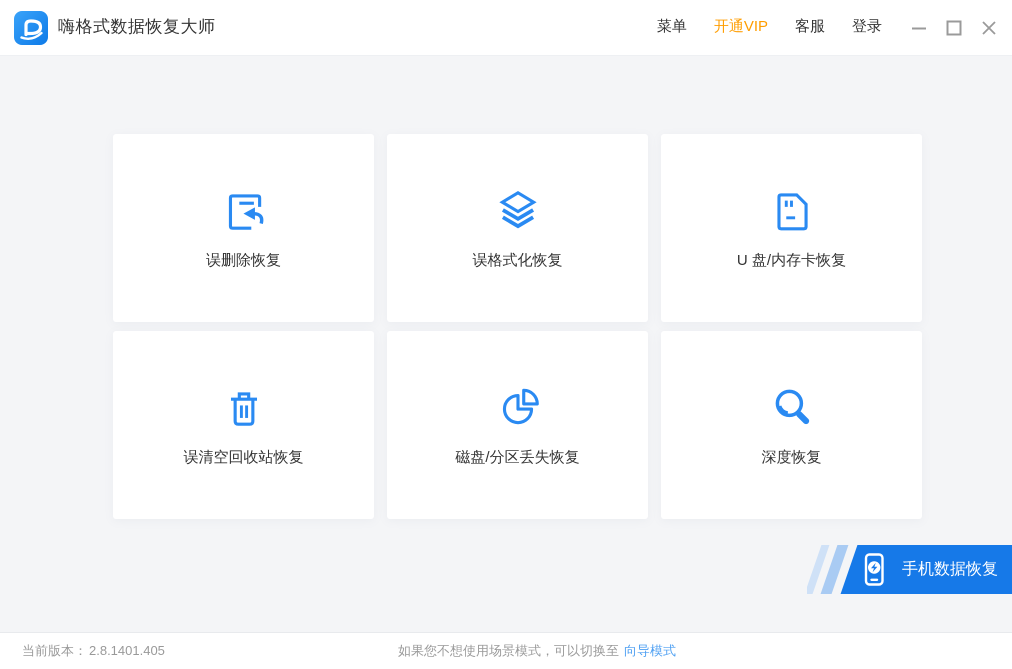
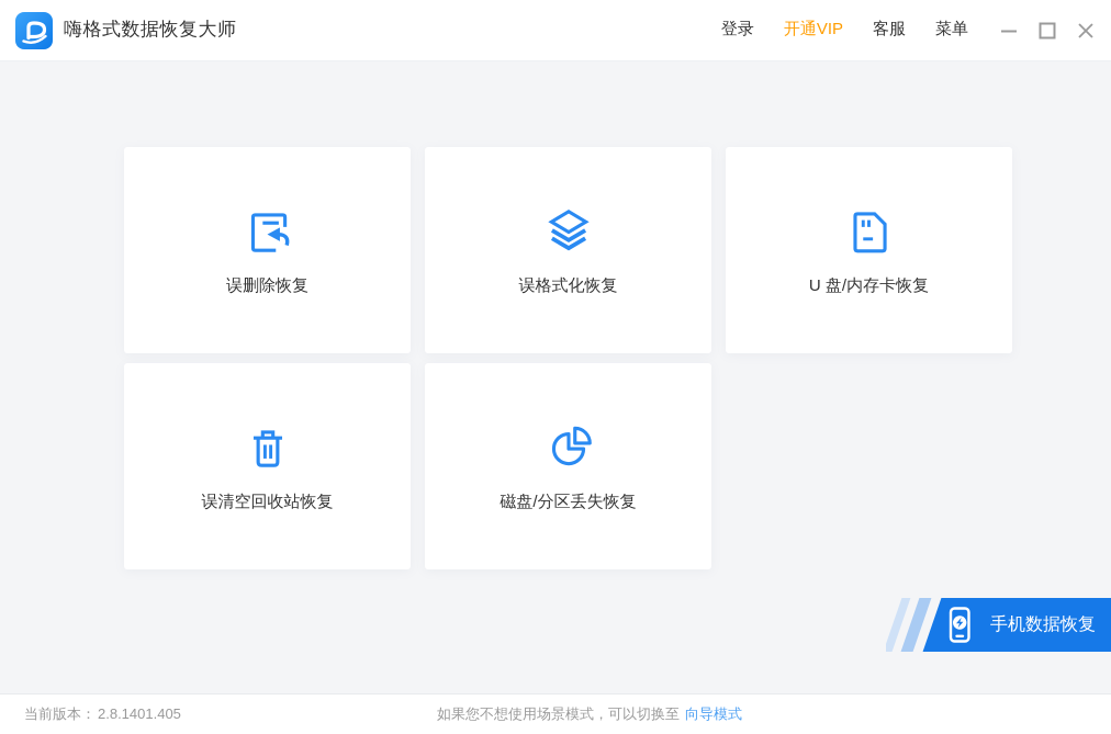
  嗨格式数据恢复大师
- 菜单
+ 登录
  开通VIP
  客服
- 登录
+ 菜单
  误删除恢复
  误格式化恢复
  U 盘/内存卡恢复
  误清空回收站恢复
  磁盘/分区丢失恢复
- 深度恢复
  手机数据恢复
  当前版本： 2.8.1401.405
  如果您不想使用场景模式，可以切换至 向导模式
